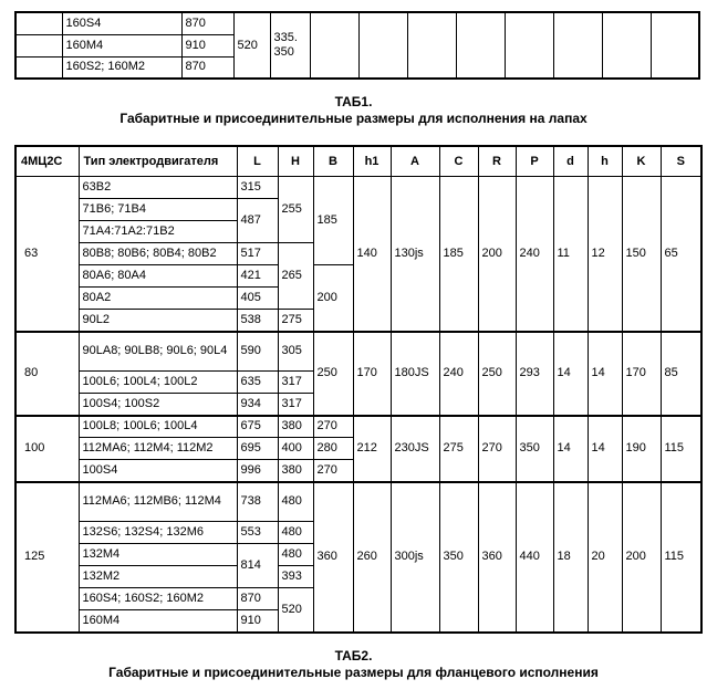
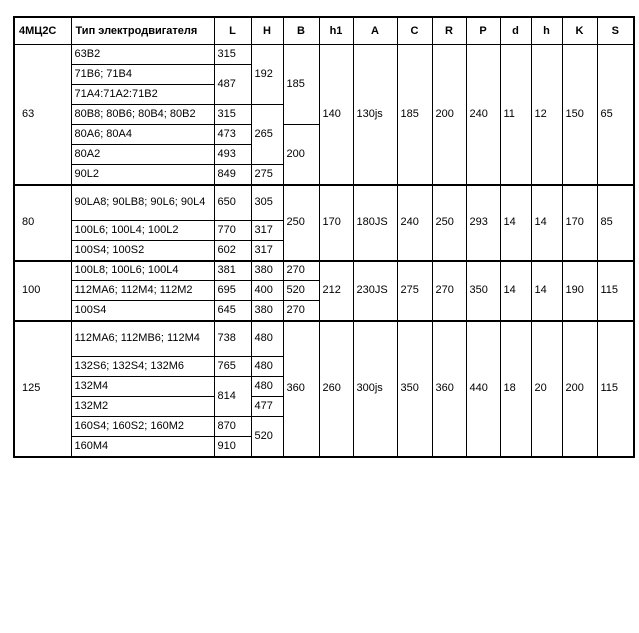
- 	160S4	870	520	335. 350
- 	160M4	910
- 	160S2; 160M2	870
- ТАБ1.
- Габаритные и присоединительные размеры для исполнения на лапах
  4МЦ2С	Тип электродвигателя	L	H	B	h1	A	C	R	P	d	h	K	S
- 63	63В2	315	255	185	140	130js	185	200	240	11	12	150	65
+ 63	63В2	315	192	185	140	130js	185	200	240	11	12	150	65
  71В6; 71В4	487
  71А4:71А2:71В2
- 80В8; 80В6; 80В4; 80В2	517	265
+ 80В8; 80В6; 80В4; 80В2	315	265
- 80А6; 80А4	421	200
+ 80А6; 80А4	473	200
- 80А2	405
+ 80А2	493
- 90L2	538	275
+ 90L2	849	275
- 80	90LA8; 90LB8; 90L6; 90L4	590	305	250	170	180JS	240	250	293	14	14	170	85
+ 80	90LA8; 90LB8; 90L6; 90L4	650	305	250	170	180JS	240	250	293	14	14	170	85
- 100L6; 100L4; 100L2	635	317
+ 100L6; 100L4; 100L2	770	317
- 100S4; 100S2	934	317
+ 100S4; 100S2	602	317
- 100	100L8; 100L6; 100L4	675	380	270	212	230JS	275	270	350	14	14	190	115
+ 100	100L8; 100L6; 100L4	381	380	270	212	230JS	275	270	350	14	14	190	115
- 112MA6; 112M4; 112M2	695	400	280
+ 112MA6; 112M4; 112M2	695	400	520
- 100S4	996	380	270
+ 100S4	645	380	270
  125	112MA6; 112MB6; 112M4	738	480	360	260	300js	350	360	440	18	20	200	115
- 132S6; 132S4; 132M6	553	480
+ 132S6; 132S4; 132M6	765	480
  132M4	814	480
- 132M2	393
+ 132M2	477
  160S4; 160S2; 160M2	870	520
  160M4	910
- ТАБ2.
- Габаритные и присоединительные размеры для фланцевого исполнения
